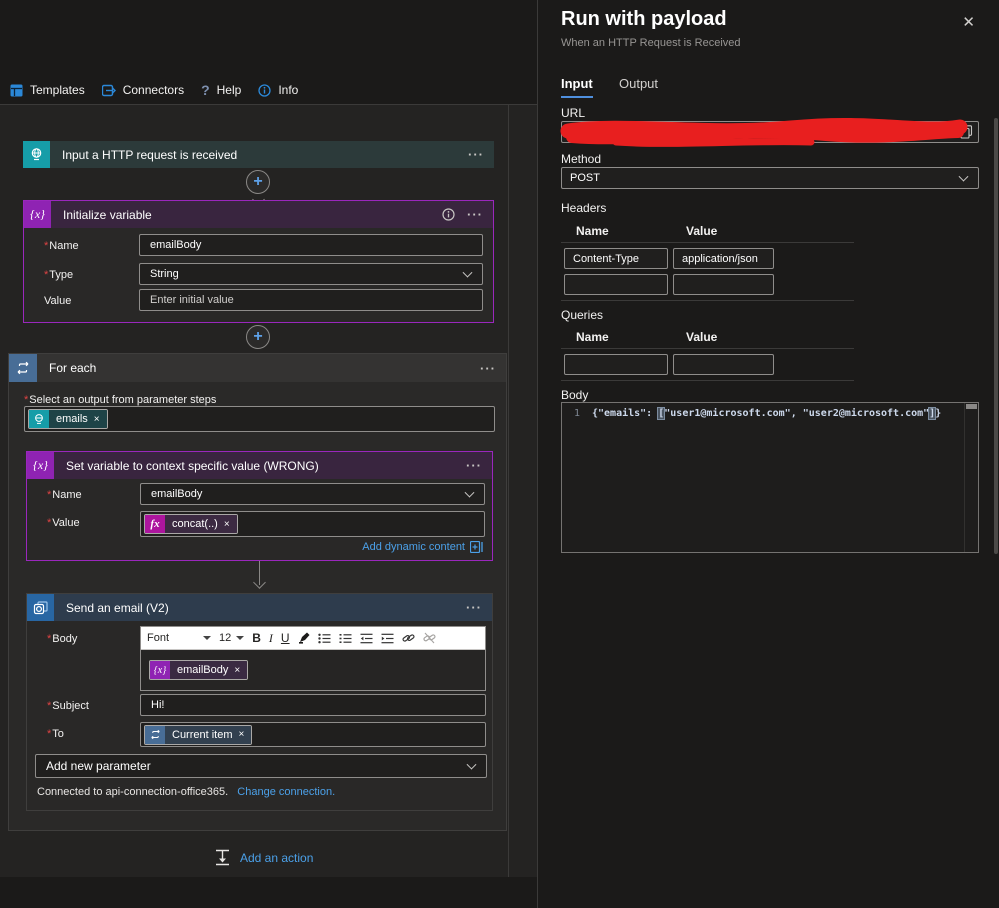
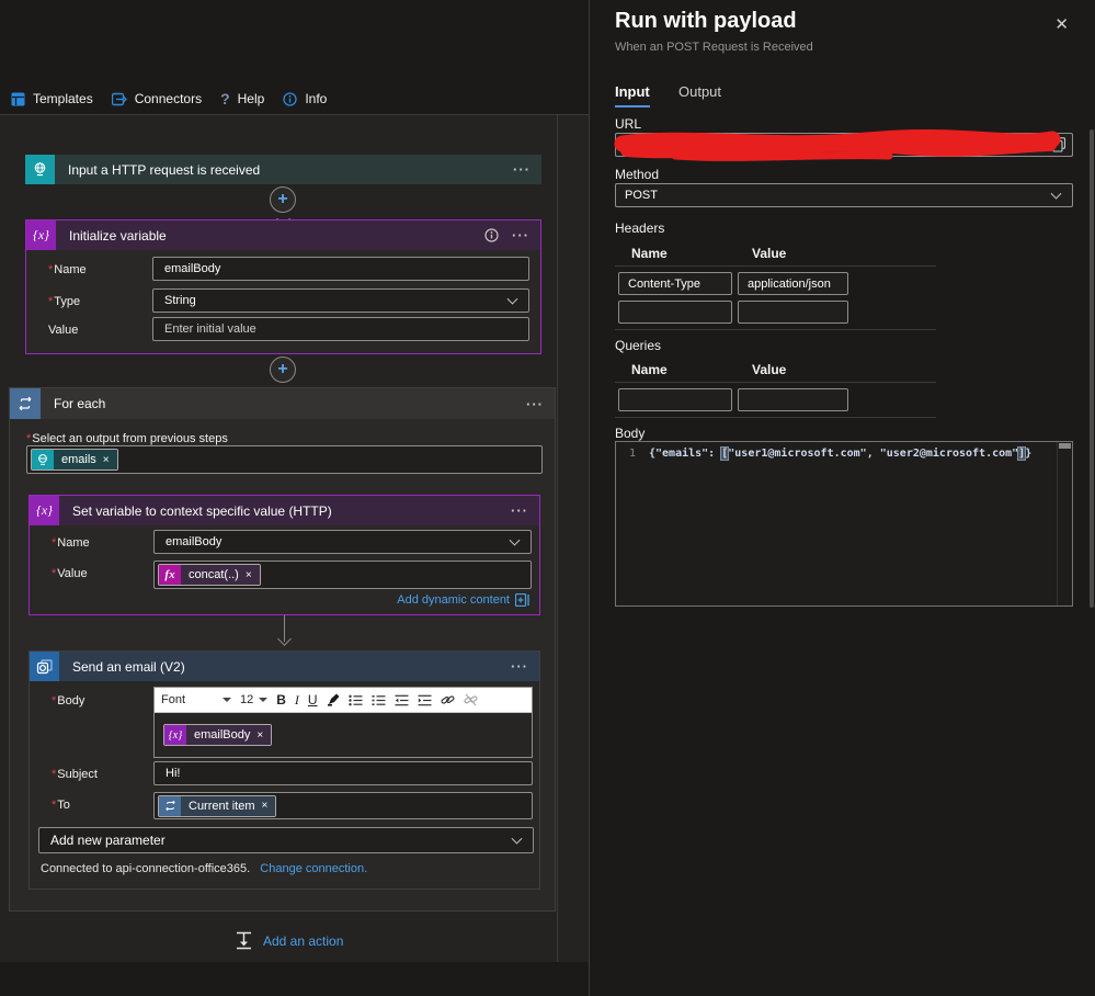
  Templates
  Connectors
  ?
  Help
  Info
  Input a HTTP request is received
  ···
  +
  {x}
  Initialize variable
  ···
  Name
  emailBody
  Type
  String
  Value
  Enter initial value
  +
  For each
  ···
- Select an output from parameter steps
+ Select an output from previous steps
  emails
  ×
  {x}
- Set variable to context specific value (WRONG)
+ Set variable to context specific value (HTTP)
  ···
  Name
  emailBody
  Value
  fx
  concat(..)
  ×
  Add dynamic content
  Send an email (V2)
  ···
  Body
  Font
  12
  B
  I
  U
  {x}
  emailBody
  ×
  Subject
  Hi!
  To
  Current item
  ×
  Add new parameter
  Connected to api-connection-office365. Change connection.
  Add an action
  Run with payload
- When an HTTP Request is Received
+ When an POST Request is Received
  ✕
  Input
  Output
  URL
  Method
  POST
  Headers
  Name
  Value
  Content-Type
  application/json
  Queries
  Name
  Value
  Body
  1
  {"emails": ["user1@microsoft.com", "user2@microsoft.com"]}
